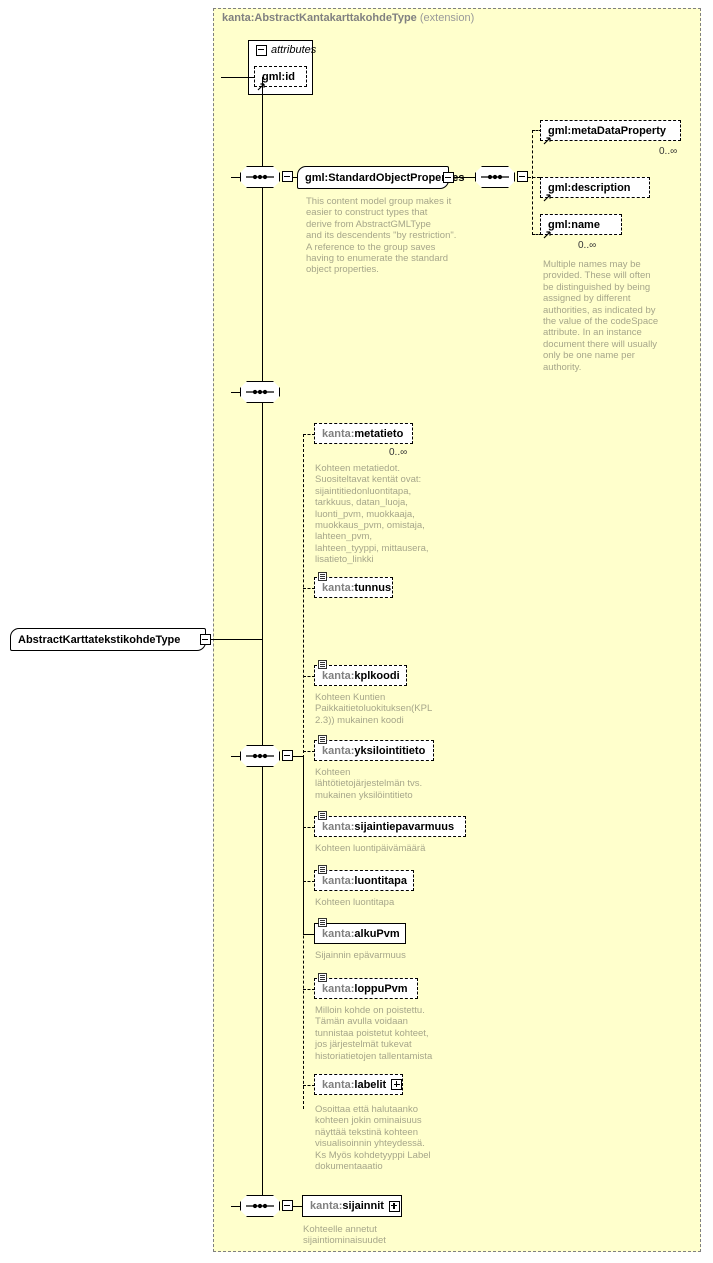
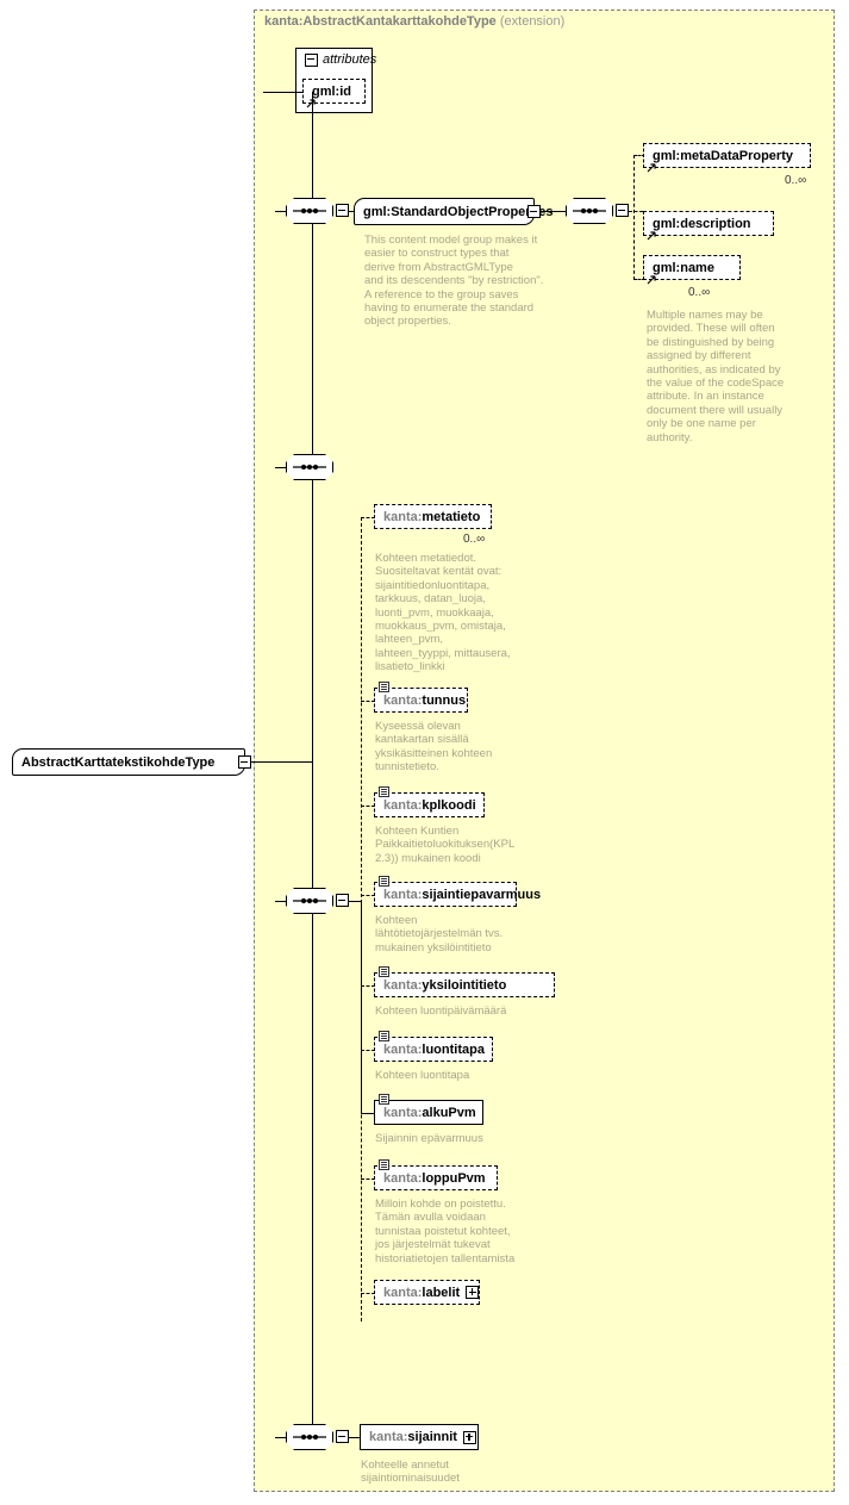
  kanta:AbstractKantakarttakohdeType (extension)
  attributes
  gml:id
  AbstractKarttatekstikohdeType
  gml:StandardObjectPrope
  This content model group makes it
  easier to construct types that
  derive from AbstractGMLType
  and its descendents "by restriction".
  A reference to the group saves
  having to enumerate the standard
  object properties.
  gml:metaDataProperty
  0..∞
  gml:description
  gml:name
  0..∞
  Multiple names may be
  provided. These will often
  be distinguished by being
  assigned by different
  authorities, as indicated by
  the value of the codeSpace
  attribute. In an instance
  document there will usually
  only be one name per
  authority.
  kanta:
  metatieto
  0..∞
  Kohteen metatiedot.
  Suositeltavat kentät ovat:
  sijaintitiedonluontitapa,
  tarkkuus, datan_luoja,
  luonti_pvm, muokkaaja,
  muokkaus_pvm, omistaja,
  lahteen_pvm,
  lahteen_tyyppi, mittausera,
  lisatieto_linkki
  kanta:
  tunnus
+ Kyseessä olevan
+ kantakartan sisällä
+ yksikäsitteinen kohteen
+ tunnistetieto.
  kanta:
  kplkoodi
  Kohteen Kuntien
  Paikkaitietoluokituksen(KPL
  2.3)) mukainen koodi
  kanta:
- yksilointitieto
+ sijaintiepavarmuus
  Kohteen
  lähtötietojärjestelmän tvs.
  mukainen yksilöintitieto
  kanta:
- sijaintiepavarmuus
+ yksilointitieto
  Kohteen luontipäivämäärä
  kanta:
  luontitapa
  Kohteen luontitapa
  kanta:
  alkuPvm
  Sijainnin epävarmuus
  kanta:
  loppuPvm
  Milloin kohde on poistettu.
  Tämän avulla voidaan
  tunnistaa poistetut kohteet,
  jos järjestelmät tukevat
  historiatietojen tallentamista
  kanta:
  labelit
- Osoittaa että halutaanko
- kohteen jokin ominaisuus
- näyttää tekstinä kohteen
- visualisoinnin yhteydessä.
- Ks Myös kohdetyyppi Label
- dokumentaaatio
  kanta:
  sijainnit
  Kohteelle annetut
  sijaintiominaisuudet
